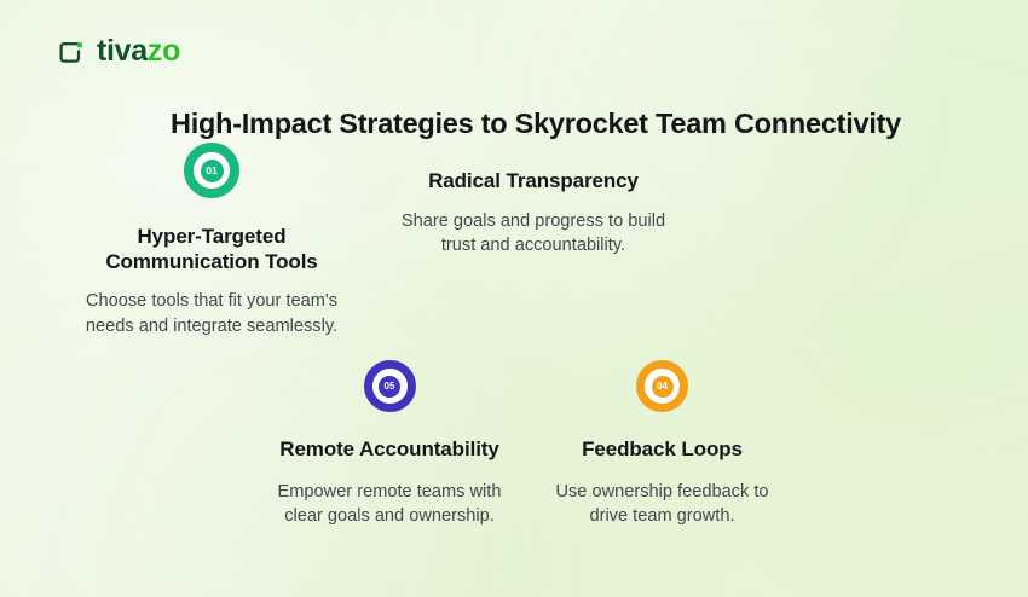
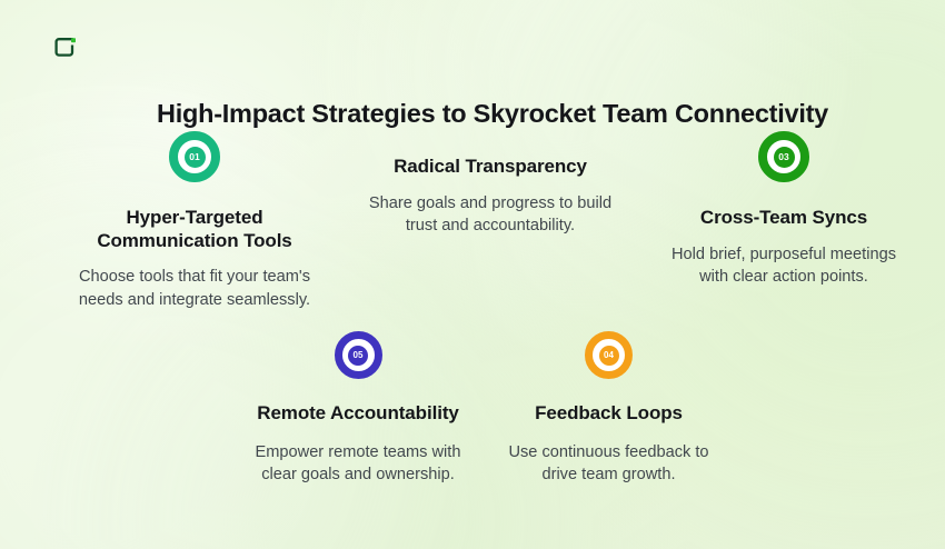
- tivazo
  High-Impact Strategies to Skyrocket Team Connectivity
  01
  Hyper-Targeted Communication Tools
  Choose tools that fit your team's needs and integrate seamlessly.
  Radical Transparency
  Share goals and progress to build trust and accountability.
+ 03
+ Cross-Team Syncs
+ Hold brief, purposeful meetings with clear action points.
  05
  Remote Accountability
  Empower remote teams with clear goals and ownership.
  04
  Feedback Loops
- Use ownership feedback to drive team growth.
+ Use continuous feedback to drive team growth.
